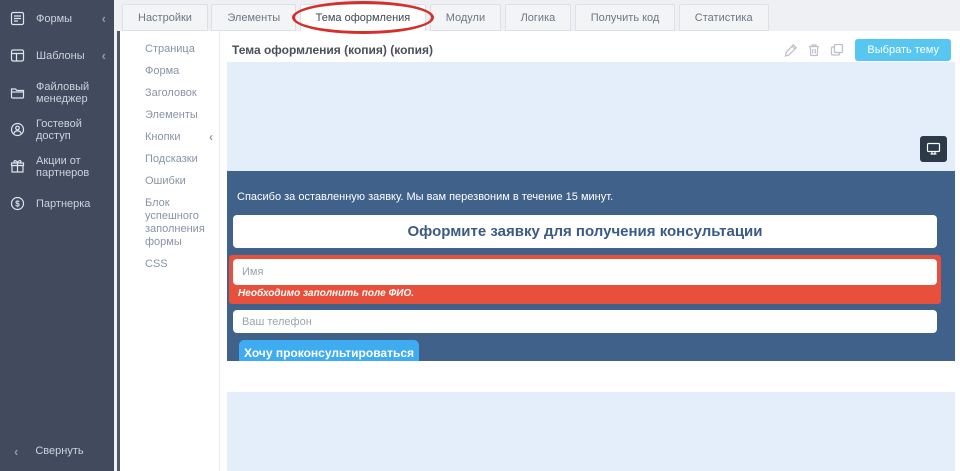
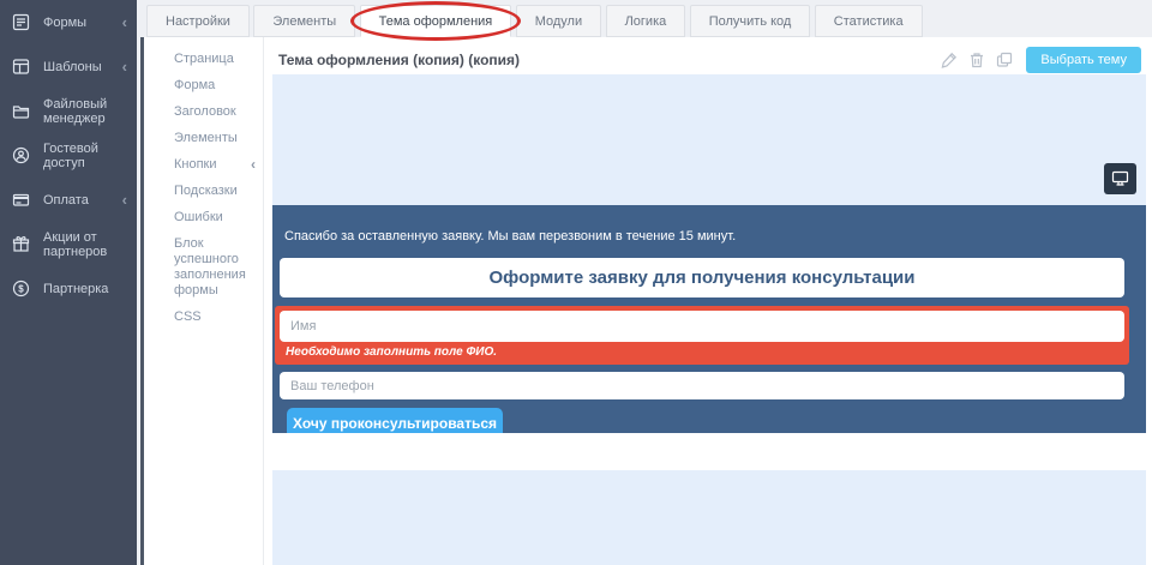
  Формы
  Шаблоны
  Файловый менеджер
  Гостевой доступ
+ Оплата
  Акции от партнеров
  $
  Партнерка
- Свернуть
  Настройки Элементы Тема оформления Модули Логика Получить код Статистика
  Страница
  Форма
  Заголовок
  Элементы
  Кнопки
  Подсказки
  Ошибки
  Блок успешного заполнения формы
  CSS
  Тема оформления (копия) (копия)
  Выбрать тему
  Спасибо за оставленную заявку. Мы вам перезвоним в течение 15 минут.
  Оформите заявку для получения консультации
  Имя
  Необходимо заполнить поле ФИО.
  Ваш телефон
  Хочу проконсультироваться
